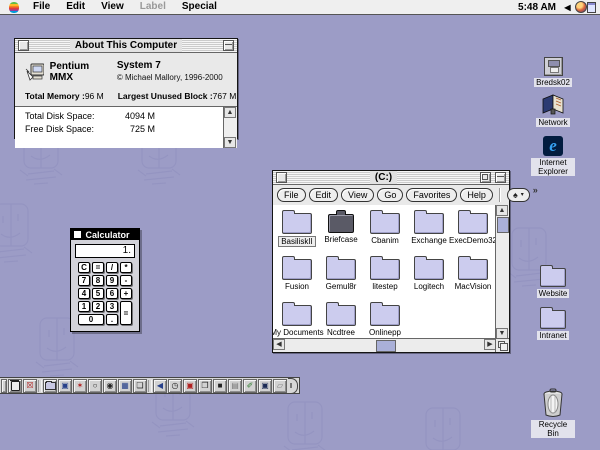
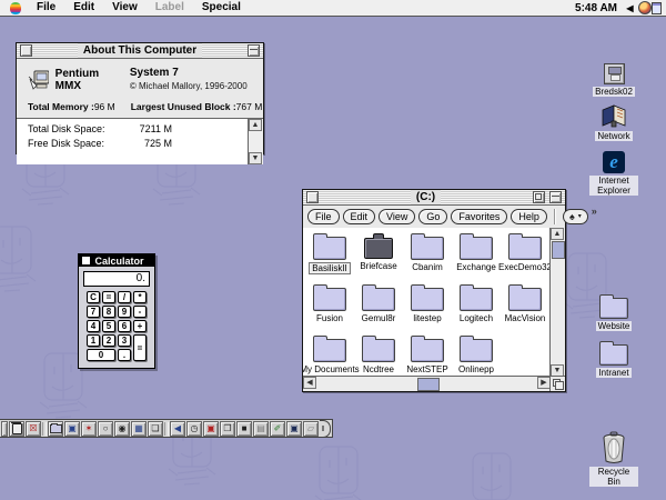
  File
  Edit
  View
  Label
  Special
  5:48 AM
  ◀
  About This Computer
  Pentium MMX
  System 7
  © Michael Mallory, 1996-2000
  Total Memory :
  96 M
  Largest Unused Block :
  767 M
  Total Disk Space:
- 4094 M
+ 7211 M
  Free Disk Space:
  725 M
  Calculator
- 1.
+ 0.
  C
  =
  /
  *
  7
  8
  9
  -
  4
  5
  6
  +
  1
  2
  3
  =
  0
  .
  (C:)
  File
  Edit
  View
  Go
  Favorites
  Help
  ♠
  »
  BasiliskII
  Briefcase
  Cbanim
  Exchange
  ExecDemo3
  Fusion
  Gemul8r
  litestep
  Logitech
  MacVision
  My Documents
  Ncdtree
+ NextSTEP
  Onlinepp
  Bredsk02
  Network
  e
  Internet Explorer
  Website
  Intranet
  Recycle Bin
  ☒
  ▣
  ✶
  ○
  ◉
  ▦
  ❏
  ◀
  ◷
  ▣
  ❐
  ■
  ▤
  ✐
  ▣
  ▱
